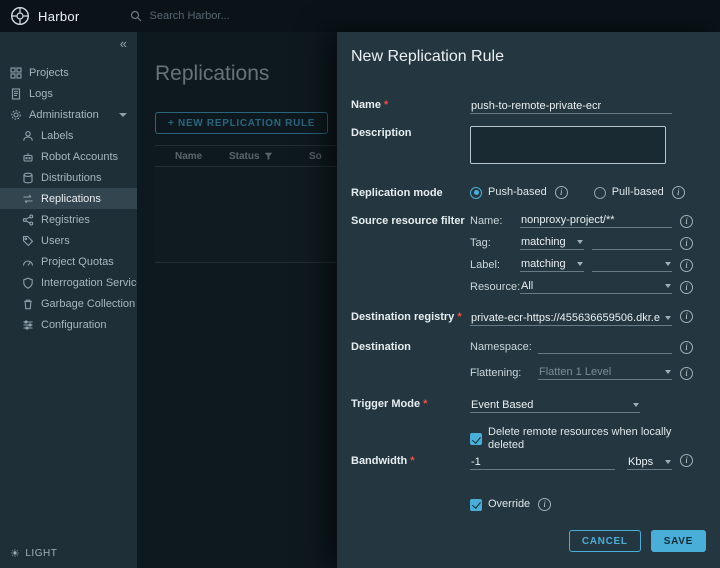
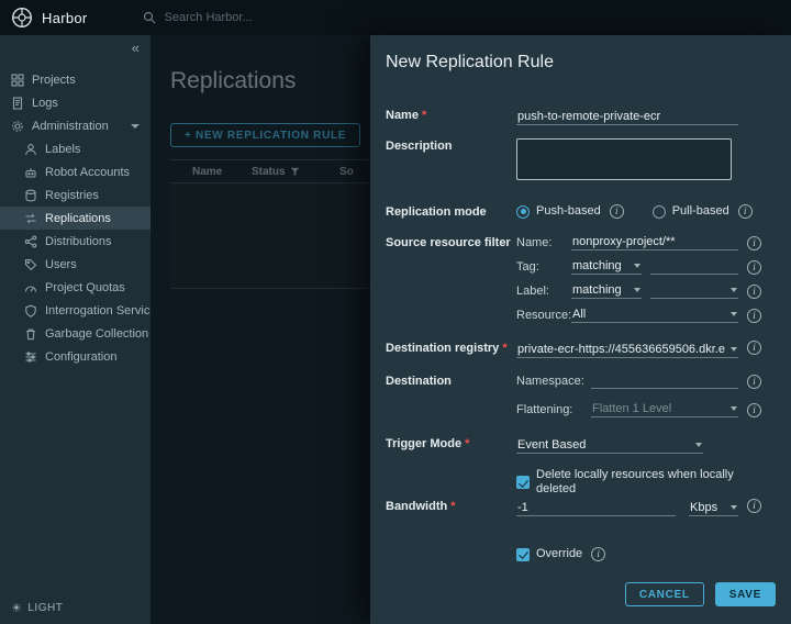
  Harbor
  Search Harbor...
  «
  Projects
  Logs
  Administration
  Labels
  Robot Accounts
- Distributions
+ Registries
  Replications
- Registries
+ Distributions
  Users
  Project Quotas
  Interrogation Servic
  Garbage Collection
  Configuration
  ☀
  LIGHT
  Replications
  + NEW REPLICATION RULE
  Name
  Status
  So
  New Replication Rule
  Name *
  push-to-remote-private-ecr
  Description
  Replication mode
  Push-based
  i
  Pull-based
  i
  Source resource filter
  Name:
  nonproxy-project/**
  i
  Tag:
  matching
  i
  Label:
  matching
  i
  Resource:
  All
  i
  Destination registry *
  private-ecr-https://455636659506.dkr.e
  i
  Destination
  Namespace:
  i
  Flattening:
  Flatten 1 Level
  i
  Trigger Mode *
  Event Based
- Delete remote resources when locally deleted
+ Delete locally resources when locally deleted
  Bandwidth *
  -1
  Kbps
  i
  Override
  i
  CANCEL
  SAVE
